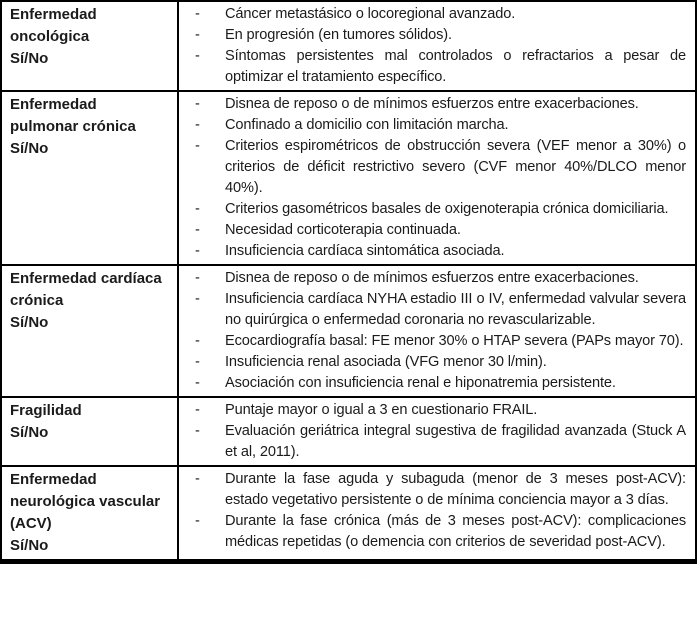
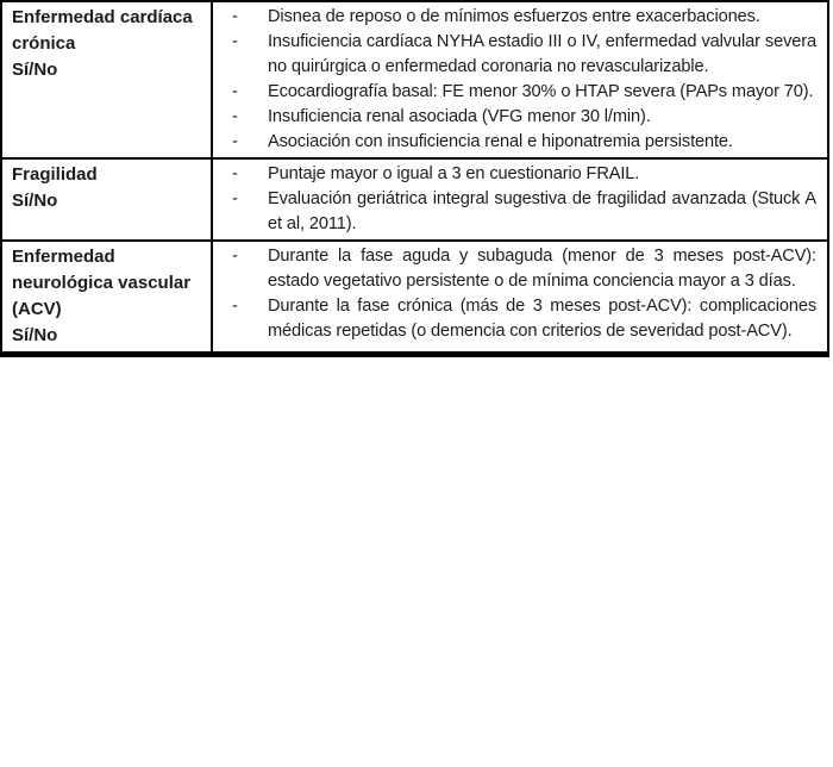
- Enfermedad oncológica Sí/No	- Cáncer metastásico o locoregional avanzado. - En progresión (en tumores sólidos). - Síntomas persistentes mal controlados o refractarios a pesar de optimizar el tratamiento específico.
- Enfermedad pulmonar crónica Sí/No	- Disnea de reposo o de mínimos esfuerzos entre exacerbaciones. - Confinado a domicilio con limitación marcha. - Criterios espirométricos de obstrucción severa (VEF menor a 30%) o criterios de déficit restrictivo severo (CVF menor 40%/DLCO menor 40%). - Criterios gasométricos basales de oxigenoterapia crónica domiciliaria. - Necesidad corticoterapia continuada. - Insuficiencia cardíaca sintomática asociada.
  Enfermedad cardíaca crónica Sí/No	- Disnea de reposo o de mínimos esfuerzos entre exacerbaciones. - Insuficiencia cardíaca NYHA estadio III o IV, enfermedad valvular severa no quirúrgica o enfermedad coronaria no revascularizable. - Ecocardiografía basal: FE menor 30% o HTAP severa (PAPs mayor 70). - Insuficiencia renal asociada (VFG menor 30 l/min). - Asociación con insuficiencia renal e hiponatremia persistente.
  Fragilidad Sí/No	- Puntaje mayor o igual a 3 en cuestionario FRAIL. - Evaluación geriátrica integral sugestiva de fragilidad avanzada (Stuck A et al, 2011).
  Enfermedad neurológica vascular (ACV) Sí/No	- Durante la fase aguda y subaguda (menor de 3 meses post-ACV): estado vegetativo persistente o de mínima conciencia mayor a 3 días. - Durante la fase crónica (más de 3 meses post-ACV): complicaciones médicas repetidas (o demencia con criterios de severidad post-ACV).
